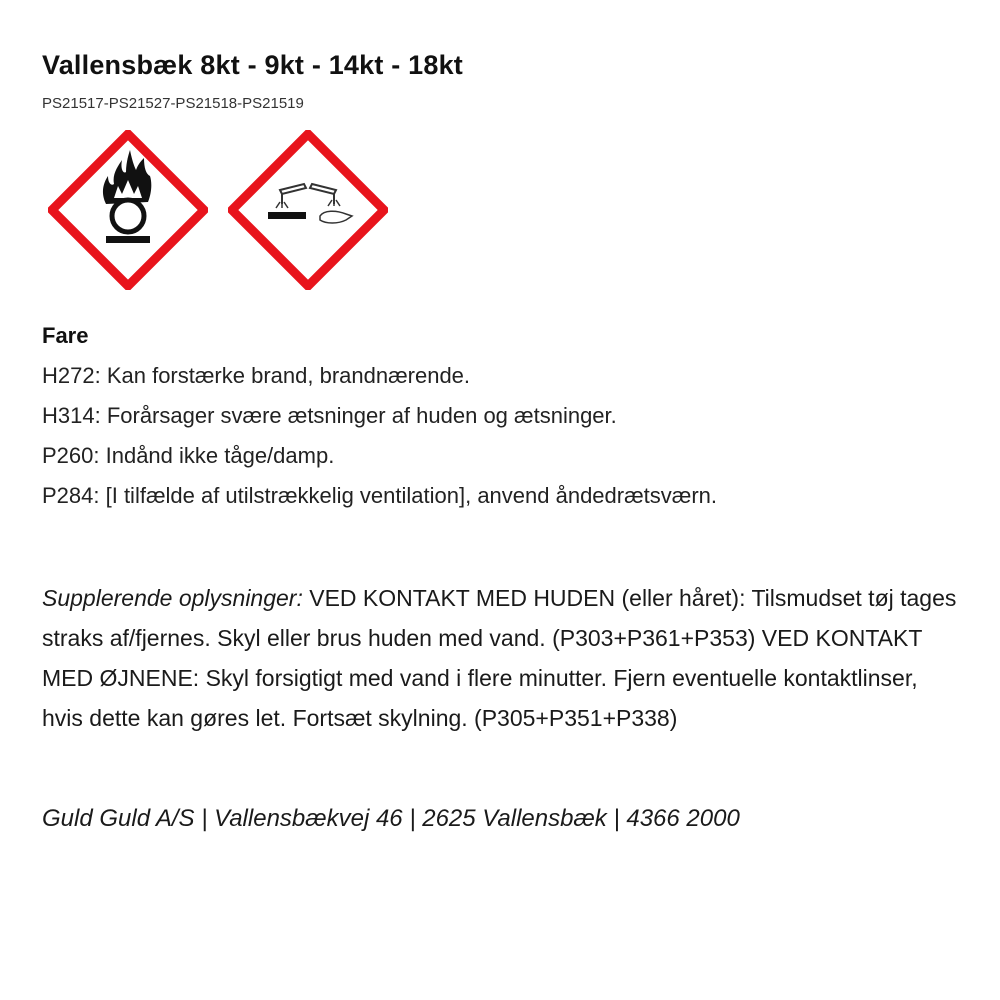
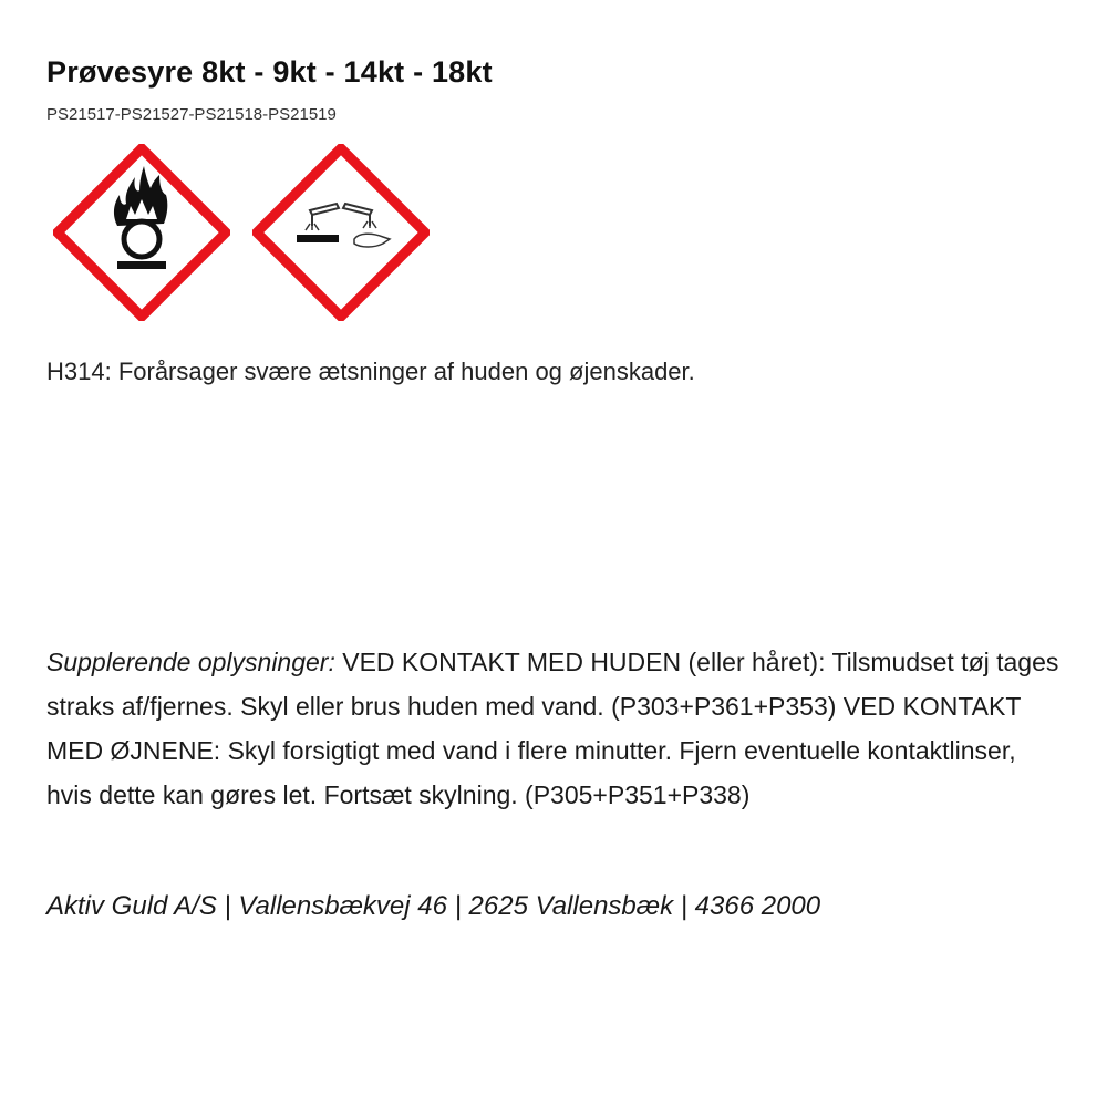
- Vallensbæk 8kt - 9kt - 14kt - 18kt
+ Prøvesyre 8kt - 9kt - 14kt - 18kt
  PS21517-PS21527-PS21518-PS21519
- Fare
- H272: Kan forstærke brand, brandnærende.
- H314: Forårsager svære ætsninger af huden og ætsninger.
+ H314: Forårsager svære ætsninger af huden og øjenskader.
- P260: Indånd ikke tåge/damp.
- P284: [I tilfælde af utilstrækkelig ventilation], anvend åndedrætsværn.
  Supplerende oplysninger: VED KONTAKT MED HUDEN (eller håret): Tilsmudset tøj tages straks af/fjernes. Skyl eller brus huden med vand. (P303+P361+P353) VED KONTAKT MED ØJNENE: Skyl forsigtigt med vand i flere minutter. Fjern eventuelle kontaktlinser, hvis dette kan gøres let. Fortsæt skylning. (P305+P351+P338)
- Guld Guld A/S | Vallensbækvej 46 | 2625 Vallensbæk | 4366 2000
+ Aktiv Guld A/S | Vallensbækvej 46 | 2625 Vallensbæk | 4366 2000
